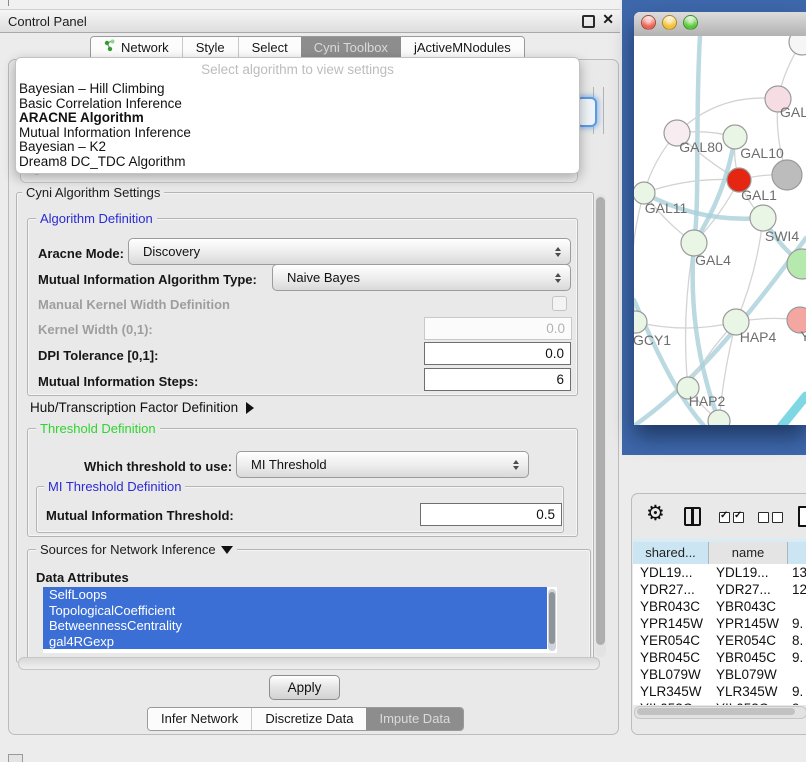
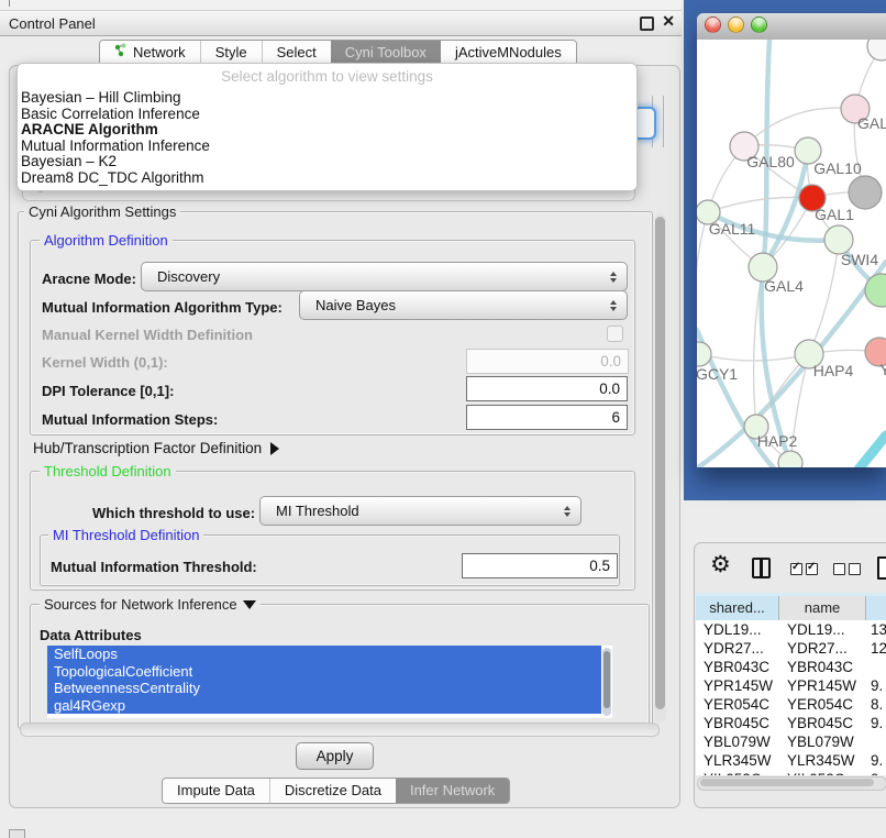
  Control Panel
  ✕
  Network
  Style
  Select
  Cyni Toolbox
  jActiveMNodules
  Select algorithm to view settings
  Bayesian – Hill Climbing
  Basic Correlation Inference
  ARACNE Algorithm
  Mutual Information Inference
  Bayesian – K2
  Dream8 DC_TDC Algorithm
  Cyni Algorithm Settings
  Algorithm Definition
  Aracne Mode:
  Discovery
  Mutual Information Algorithm Type:
  Naive Bayes
  Manual Kernel Width Definition
  Kernel Width (0,1):
  0.0
  DPI Tolerance [0,1]:
  0.0
  Mutual Information Steps:
  6
  Hub/Transcription Factor Definition
  Threshold Definition
  Which threshold to use:
  MI Threshold
  MI Threshold Definition
  Mutual Information Threshold:
  0.5
  Sources for Network Inference
  Data Attributes
  SelfLoops
  TopologicalCoefficient
  BetweennessCentrality
  gal4RGexp
  Apply
- Infer Network
+ Impute Data
  Discretize Data
- Impute Data
+ Infer Network
  GAL
  GAL80
  GAL10
  GAL1
  GAL11
  SWI4
  GAL4
  GCY1
  HAP4
  Y
  HAP2
  ⚙
  shared...
  name
  YDL19...
  YDL19...
  13
  YDR27...
  YDR27...
  12
  YBR043C
  YBR043C
  YPR145W
  YPR145W
  9.
  YER054C
  YER054C
  8.
  YBR045C
  YBR045C
  9.
  YBL079W
  YBL079W
  YLR345W
  YLR345W
  9.
